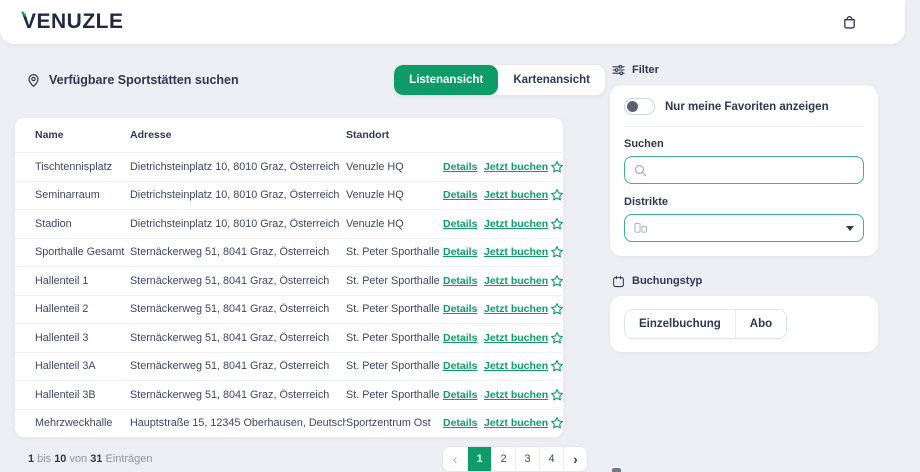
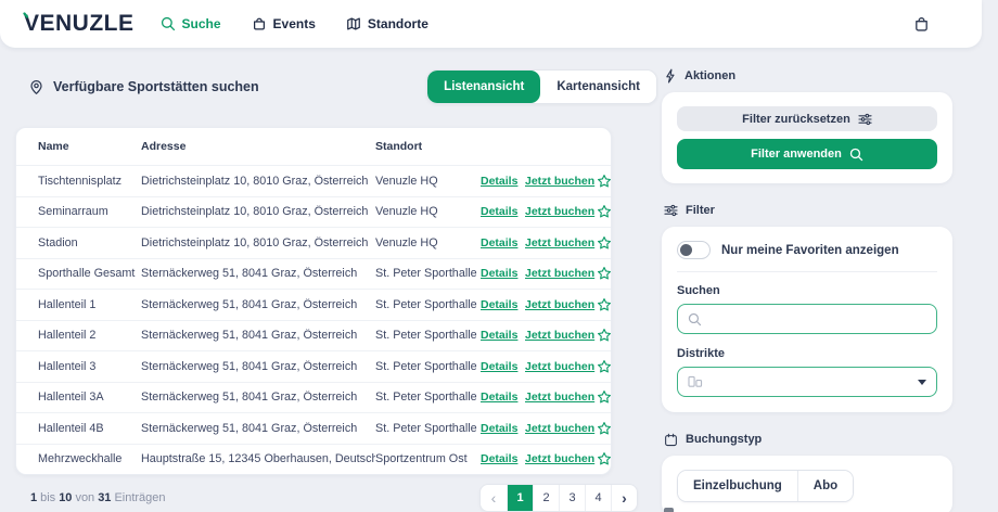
  VENUZLE
+ Suche
+ Events
+ Standorte
  Verfügbare Sportstätten suchen
  Listenansicht
  Kartenansicht
  Name
  Adresse
  Standort
  Tischtennisplatz
  Dietrichsteinplatz 10, 8010 Graz, Österreich
  Venuzle HQ
  Details
  Jetzt buchen
  Seminarraum
  Dietrichsteinplatz 10, 8010 Graz, Österreich
  Venuzle HQ
  Details
  Jetzt buchen
  Stadion
  Dietrichsteinplatz 10, 8010 Graz, Österreich
  Venuzle HQ
  Details
  Jetzt buchen
  Sporthalle Gesamt
  Sternäckerweg 51, 8041 Graz, Österreich
  St. Peter Sporthalle
  Details
  Jetzt buchen
  Hallenteil 1
  Sternäckerweg 51, 8041 Graz, Österreich
  St. Peter Sporthalle
  Details
  Jetzt buchen
  Hallenteil 2
  Sternäckerweg 51, 8041 Graz, Österreich
  St. Peter Sporthalle
  Details
  Jetzt buchen
  Hallenteil 3
  Sternäckerweg 51, 8041 Graz, Österreich
  St. Peter Sporthalle
  Details
  Jetzt buchen
  Hallenteil 3A
  Sternäckerweg 51, 8041 Graz, Österreich
  St. Peter Sporthalle
  Details
  Jetzt buchen
- Hallenteil 3B
+ Hallenteil 4B
  Sternäckerweg 51, 8041 Graz, Österreich
  St. Peter Sporthalle
  Details
  Jetzt buchen
  Mehrzweckhalle
  Hauptstraße 15, 12345 Oberhausen, Deutsch
  Sportzentrum Ost
  Details
  Jetzt buchen
  1
  bis
  10
  von
  31
  Einträgen
  ‹
  1
  2
  3
  4
  ›
+ Aktionen
+ Filter zurücksetzen
+ Filter anwenden
  Filter
  Nur meine Favoriten anzeigen
  Suchen
  Distrikte
  Buchungstyp
  Einzelbuchung
  Abo
